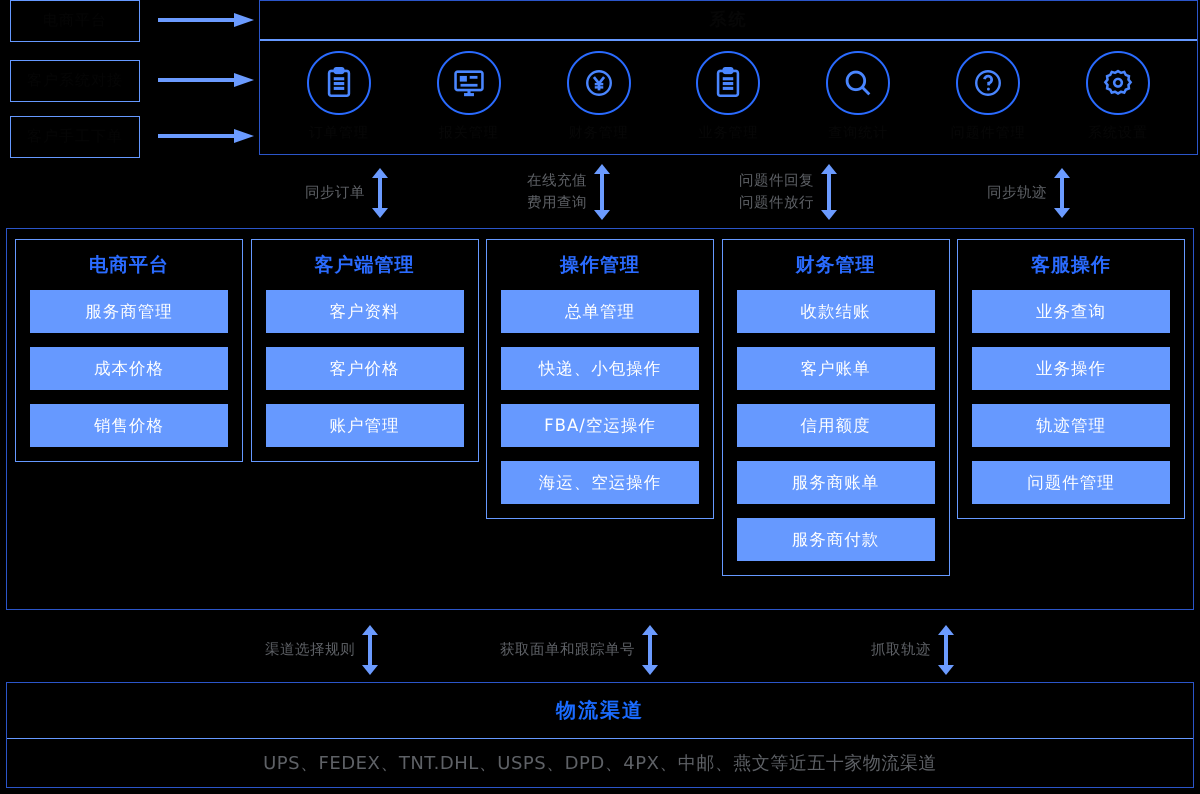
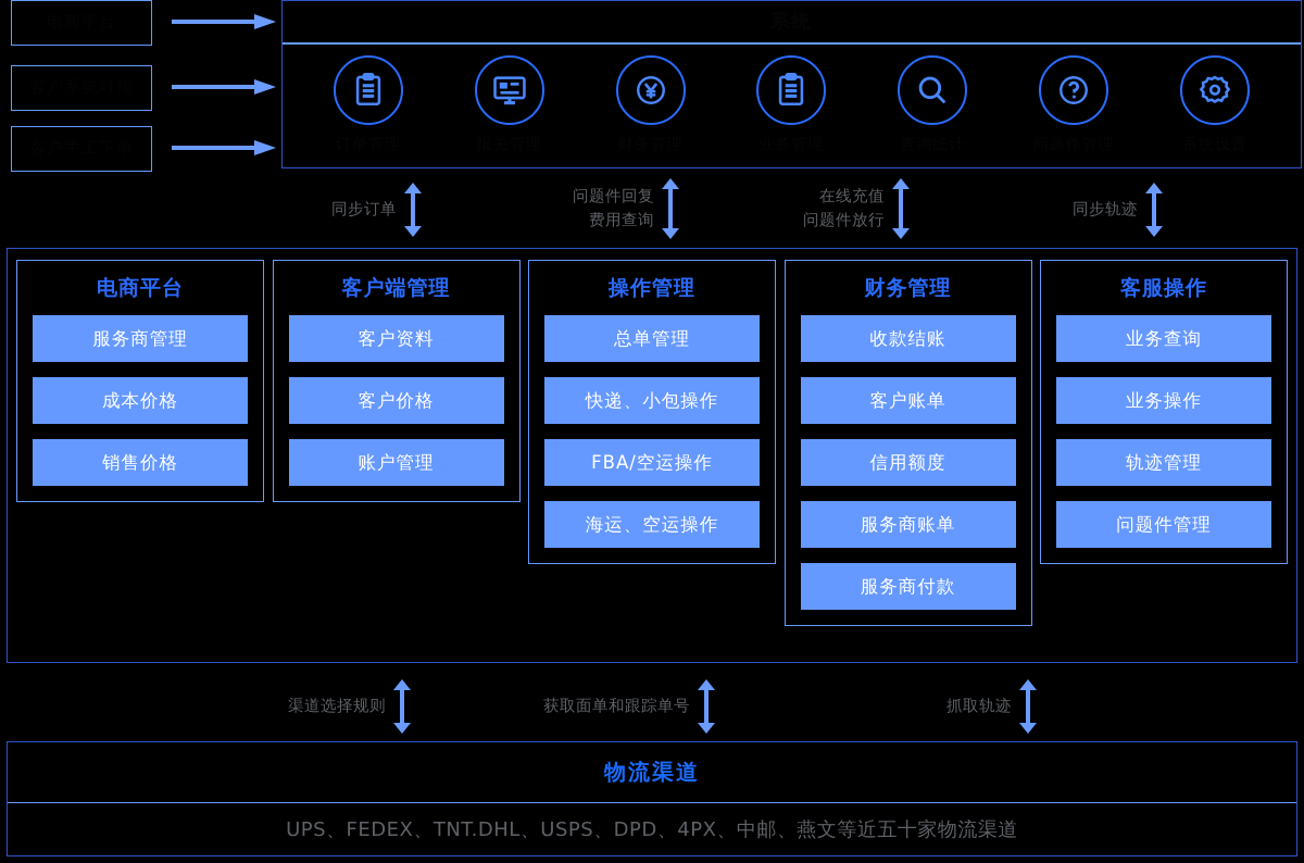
  同步订单
- 在线充值
+ 问题件回复
  费用查询
- 问题件回复
+ 在线充值
  问题件放行
  同步轨迹
  电商平台
  服务商管理
  成本价格
  销售价格
  客户端管理
  客户资料
  客户价格
  账户管理
  操作管理
  总单管理
  快递、小包操作
  FBA/空运操作
  海运、空运操作
  财务管理
  收款结账
  客户账单
  信用额度
  服务商账单
  服务商付款
  客服操作
  业务查询
  业务操作
  轨迹管理
  问题件管理
  渠道选择规则
  获取面单和跟踪单号
  抓取轨迹
  物流渠道
  UPS、FEDEX、TNT.DHL、USPS、DPD、4PX、中邮、燕文等近五十家物流渠道
